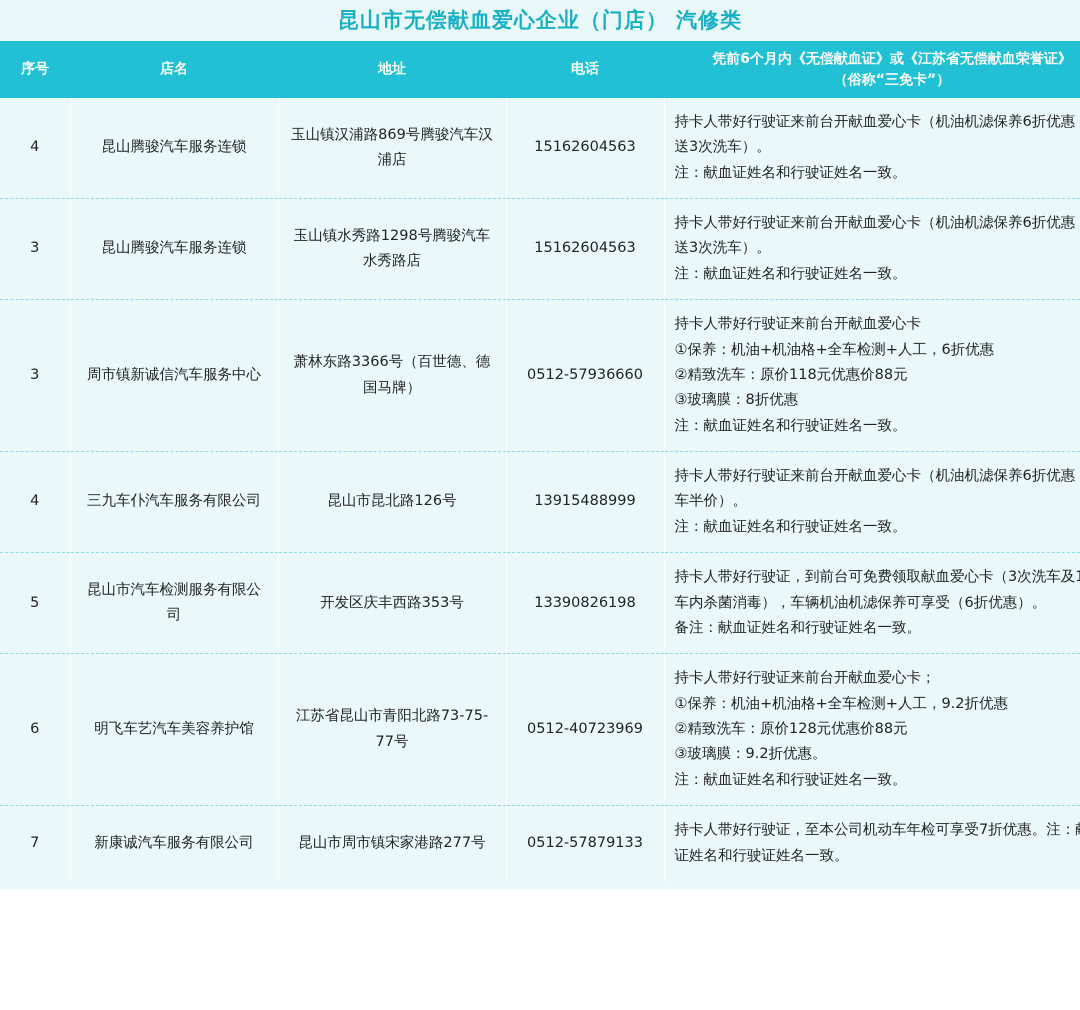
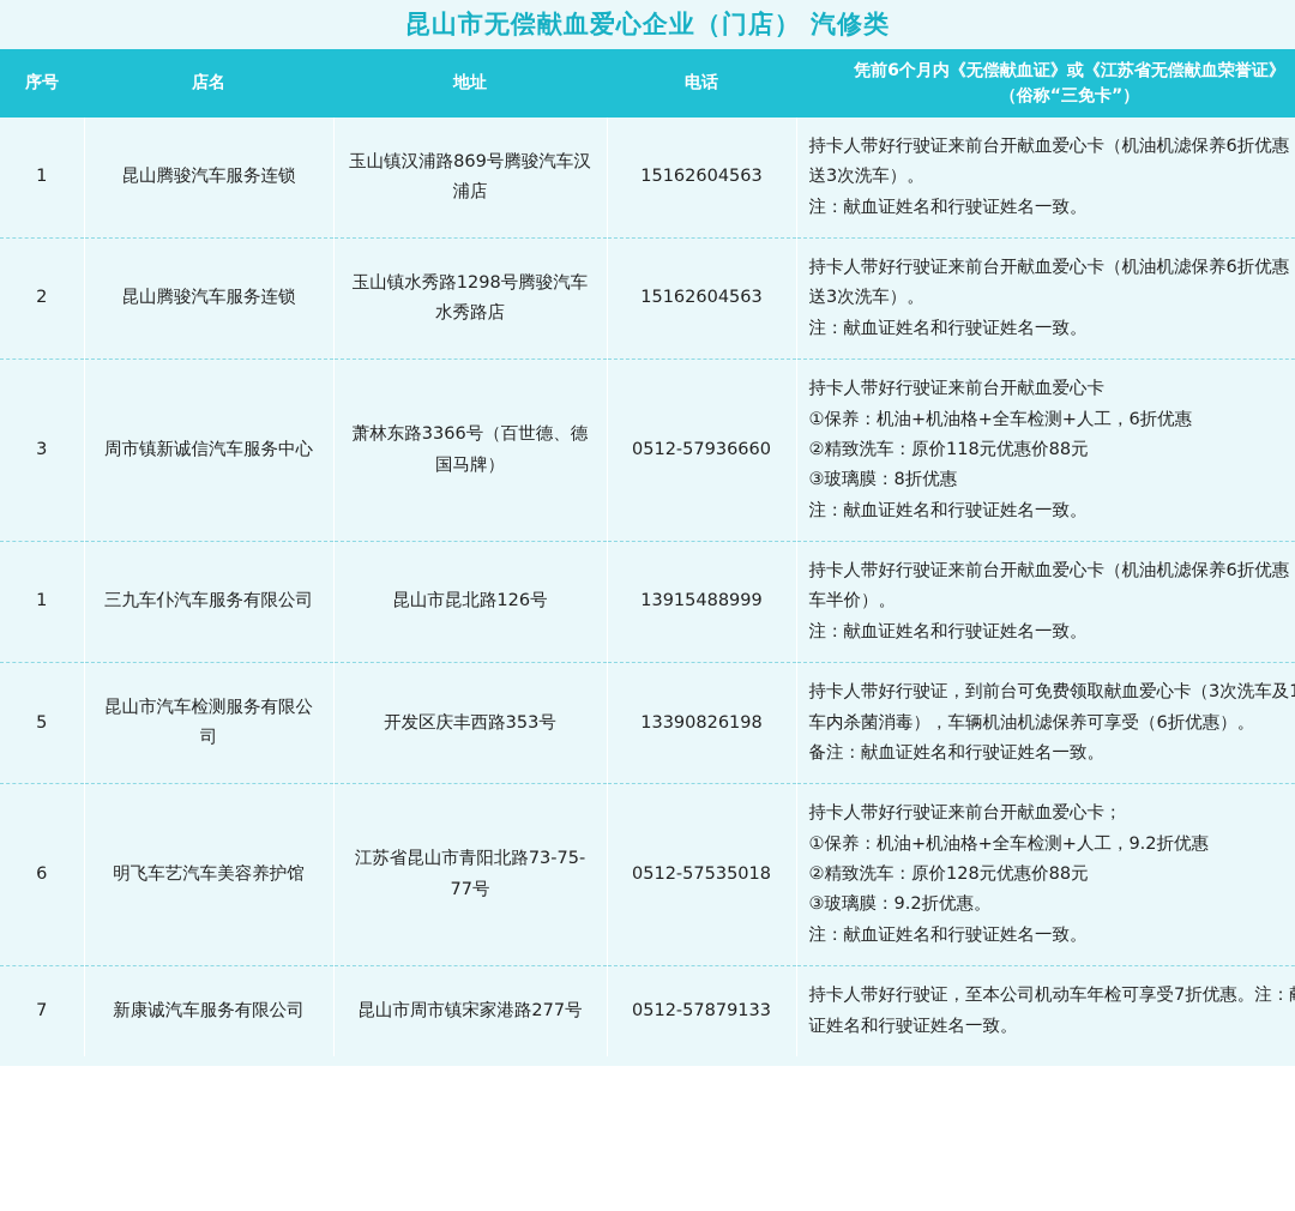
  昆山市无偿献血爱心企业（门店） 汽修类
  序号	店名	地址	电话	凭前6个月内《无偿献血证》或《江苏省无偿献血荣誉证》 （俗称“三免卡”）
- 4	昆山腾骏汽车服务连锁	玉山镇汉浦路869号腾骏汽车汉浦店	15162604563	持卡人带好行驶证来前台开献血爱心卡（机油机滤保养6折优惠送3次洗车）。注：献血证姓名和行驶证姓名一致。
+ 1	昆山腾骏汽车服务连锁	玉山镇汉浦路869号腾骏汽车汉浦店	15162604563	持卡人带好行驶证来前台开献血爱心卡（机油机滤保养6折优惠送3次洗车）。注：献血证姓名和行驶证姓名一致。
- 3	昆山腾骏汽车服务连锁	玉山镇水秀路1298号腾骏汽车水秀路店	15162604563	持卡人带好行驶证来前台开献血爱心卡（机油机滤保养6折优惠送3次洗车）。注：献血证姓名和行驶证姓名一致。
+ 2	昆山腾骏汽车服务连锁	玉山镇水秀路1298号腾骏汽车水秀路店	15162604563	持卡人带好行驶证来前台开献血爱心卡（机油机滤保养6折优惠送3次洗车）。注：献血证姓名和行驶证姓名一致。
  3	周市镇新诚信汽车服务中心	萧林东路3366号（百世德、德国马牌）	0512-57936660	持卡人带好行驶证来前台开献血爱心卡①保养：机油+机油格+全车检测+人工，6折优惠②精致洗车：原价118元优惠价88元③玻璃膜：8折优惠注：献血证姓名和行驶证姓名一致。
- 4	三九车仆汽车服务有限公司	昆山市昆北路126号	13915488999	持卡人带好行驶证来前台开献血爱心卡（机油机滤保养6折优惠车半价）。注：献血证姓名和行驶证姓名一致。
+ 1	三九车仆汽车服务有限公司	昆山市昆北路126号	13915488999	持卡人带好行驶证来前台开献血爱心卡（机油机滤保养6折优惠车半价）。注：献血证姓名和行驶证姓名一致。
  5	昆山市汽车检测服务有限公司	开发区庆丰西路353号	13390826198	持卡人带好行驶证，到前台可免费领取献血爱心卡（3次洗车及车内杀菌消毒），车辆机油机滤保养可享受（6折优惠）。备注：献血证姓名和行驶证姓名一致。
- 6	明飞车艺汽车美容养护馆	江苏省昆山市青阳北路73-75-77号	0512-40723969	持卡人带好行驶证来前台开献血爱心卡；①保养：机油+机油格+全车检测+人工，9.2折优惠②精致洗车：原价128元优惠价88元③玻璃膜：9.2折优惠。注：献血证姓名和行驶证姓名一致。
+ 6	明飞车艺汽车美容养护馆	江苏省昆山市青阳北路73-75-77号	0512-57535018	持卡人带好行驶证来前台开献血爱心卡；①保养：机油+机油格+全车检测+人工，9.2折优惠②精致洗车：原价128元优惠价88元③玻璃膜：9.2折优惠。注：献血证姓名和行驶证姓名一致。
  7	新康诚汽车服务有限公司	昆山市周市镇宋家港路277号	0512-57879133	持卡人带好行驶证，至本公司机动车年检可享受7折优惠。注：证姓名和行驶证姓名一致。
